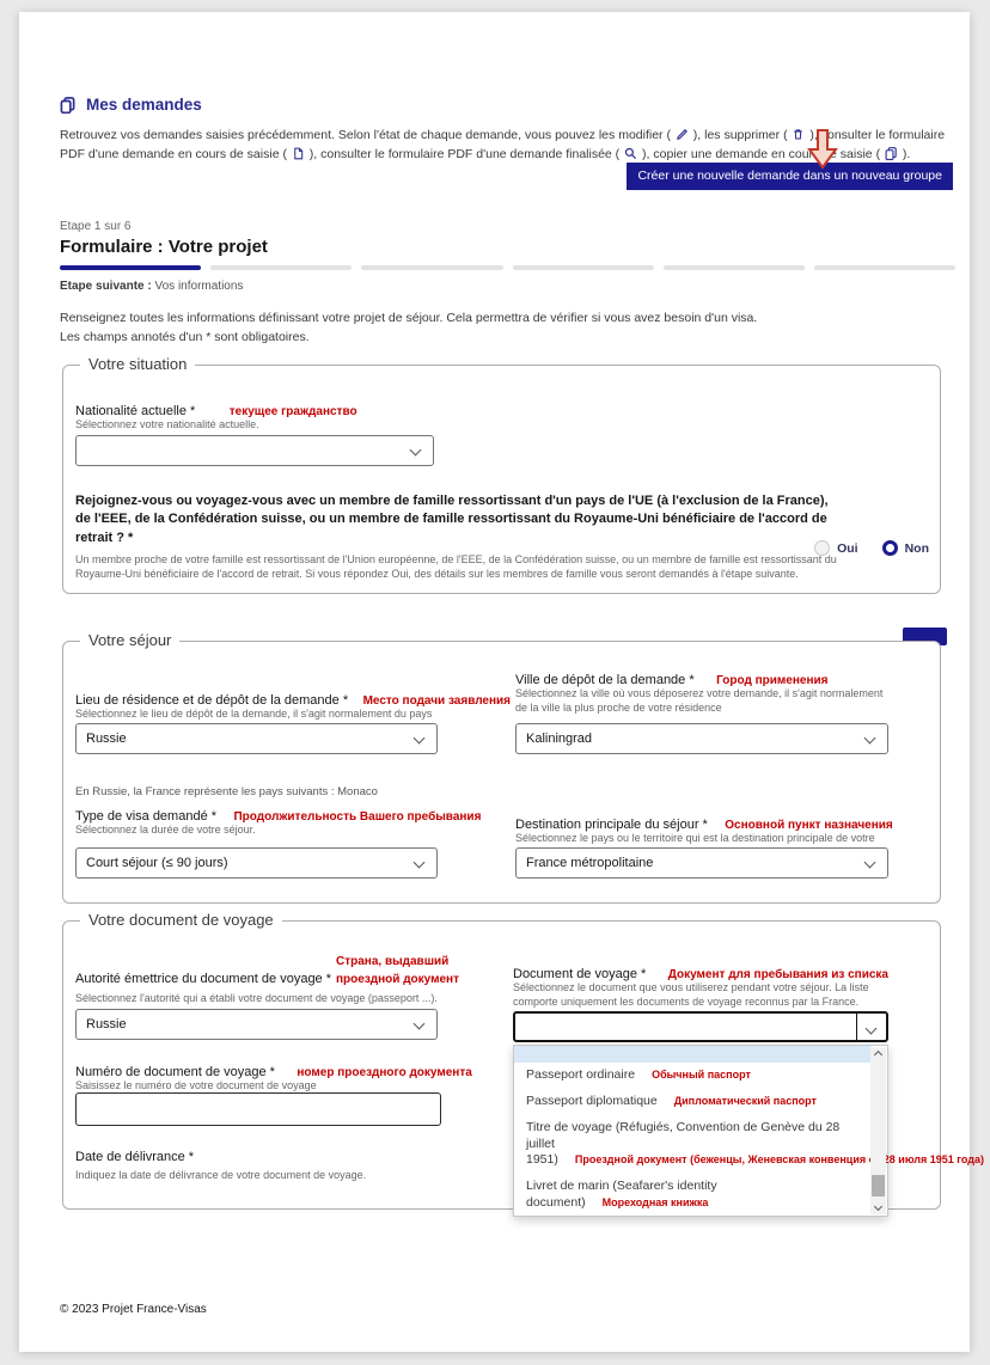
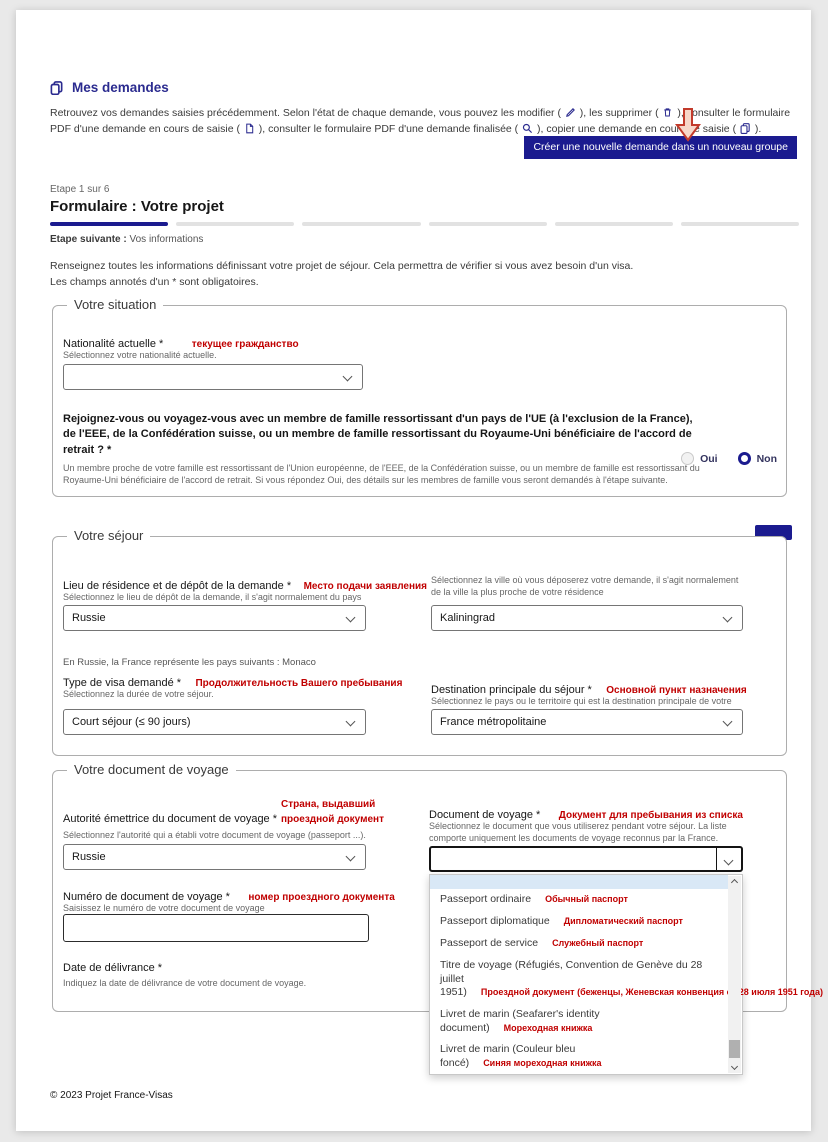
  Mes demandes
  Retrouvez vos demandes saisies précédemment. Selon l'état de chaque demande, vous pouvez les modifier ( ), les supprimer ( ),onsulter le formulaire PDF d'une demande en cours de saisie ( ), consulter le formulaire PDF d'une demande finalisée ( ), copier une demande en cour saisie ( ).
  Créer une nouvelle demande dans un nouveau groupe
  Etape 1 sur 6
  Formulaire : Votre projet
  Etape suivante : Vos informations
  Renseignez toutes les informations définissant votre projet de séjour. Cela permettra de vérifier si vous avez besoin d'un visa.
  Les champs annotés d'un * sont obligatoires.
  Votre situation
  Nationalité actuelle * текущее гражданство
  Sélectionnez votre nationalité actuelle.
  Rejoignez-vous ou voyagez-vous avec un membre de famille ressortissant d'un pays de l'UE (à l'exclusion de la France), de l'EEE, de la Confédération suisse, ou un membre de famille ressortissant du Royaume-Uni bénéficiaire de l'accord de retrait ? *
  Un membre proche de votre famille est ressortissant de l'Union européenne, de l'EEE, de la Confédération suisse, ou un membre de famille est ressortissant du Royaume-Uni bénéficiaire de l'accord de retrait. Si vous répondez Oui, des détails sur les membres de famille vous seront demandés à l'étape suivante.
  Oui
  Non
  Votre séjour
- Ville de dépôt de la demande * Город применения
  Sélectionnez la ville où vous déposerez votre demande, il s'agit normalement de la ville la plus proche de votre résidence
  Lieu de résidence et de dépôt de la demande * Место подачи заявления
  Sélectionnez le lieu de dépôt de la demande, il s'agit normalement du pays
  Russie
  Kaliningrad
  En Russie, la France représente les pays suivants : Monaco
  Type de visa demandé * Продолжительность Вашего пребывания
  Sélectionnez la durée de votre séjour.
  Destination principale du séjour * Основной пункт назначения
  Sélectionnez le pays ou le territoire qui est la destination principale de votre
  Court séjour (≤ 90 jours)
  France métropolitaine
  Votre document de voyage
  Autorité émettrice du document de voyage *
  Страна, выдавший
  проездной документ
  Sélectionnez l'autorité qui a établi votre document de voyage (passeport ...).
  Russie
  Document de voyage * Документ для пребывания из списка
  Sélectionnez le document que vous utiliserez pendant votre séjour. La liste comporte uniquement les documents de voyage reconnus par la France.
  Passeport ordinaire Обычный паспорт
  Passeport diplomatique Дипломатический паспорт
+ Passeport de service Служебный паспорт
  Titre de voyage (Réfugiés, Convention de Genève du 28 juillet 1951) Проездной документ (беженцы, Женевская конвенция 28 июля 1951 года)
  Livret de marin (Seafarer's identity document) Мореходная книжка
+ Livret de marin (Couleur bleu foncé) Синяя мореходная книжка
  Numéro de document de voyage * номер проездного документа
  Saisissez le numéro de votre document de voyage
  Date de délivrance *
  Indiquez la date de délivrance de votre document de voyage.
  © 2023 Projet France-Visas
